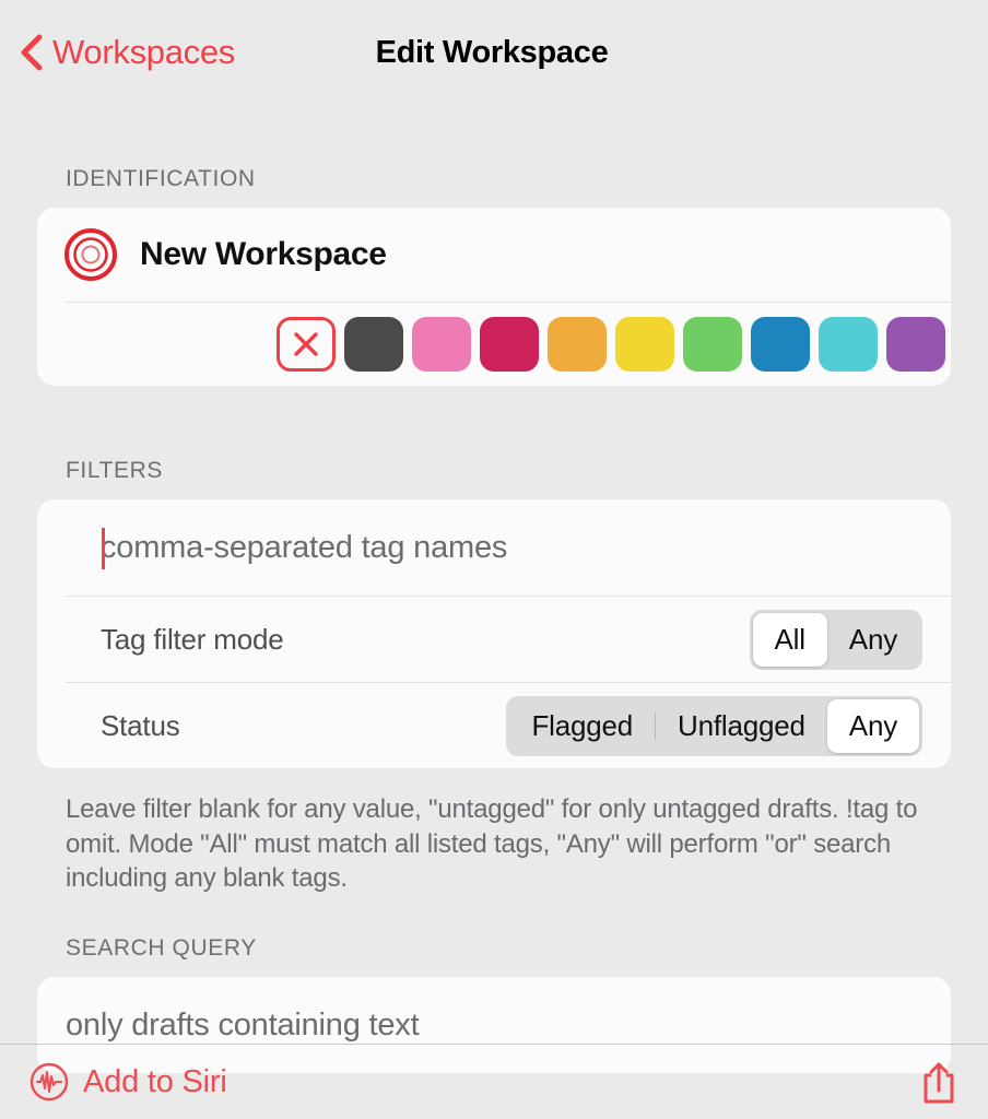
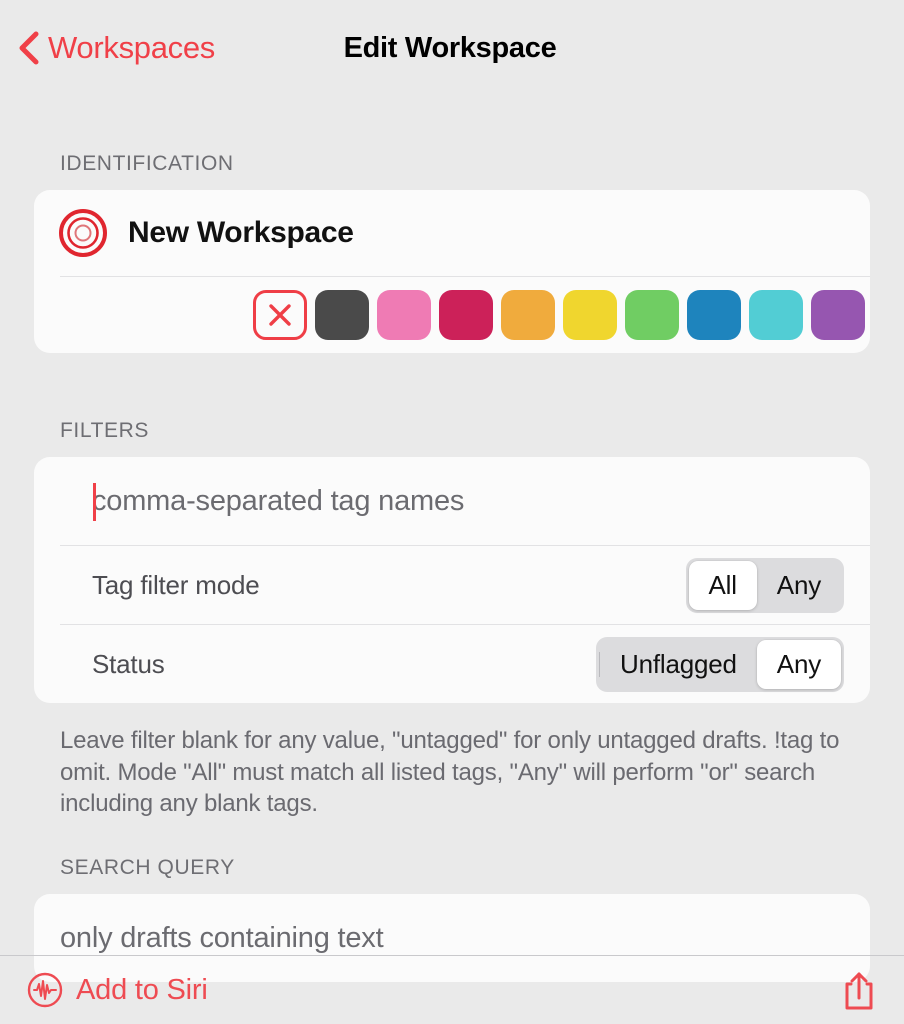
  Workspaces
  Edit Workspace
  IDENTIFICATION
  New Workspace
  FILTERS
  comma-separated tag names
  Tag filter mode
  All
  Any
  Status
- Flagged
  Unflagged
  Any
  Leave filter blank for any value, "untagged" for only untagged drafts. !tag to omit. Mode "All" must match all listed tags, "Any" will perform "or" search including any blank tags.
  SEARCH QUERY
  only drafts containing text
  Add to Siri
